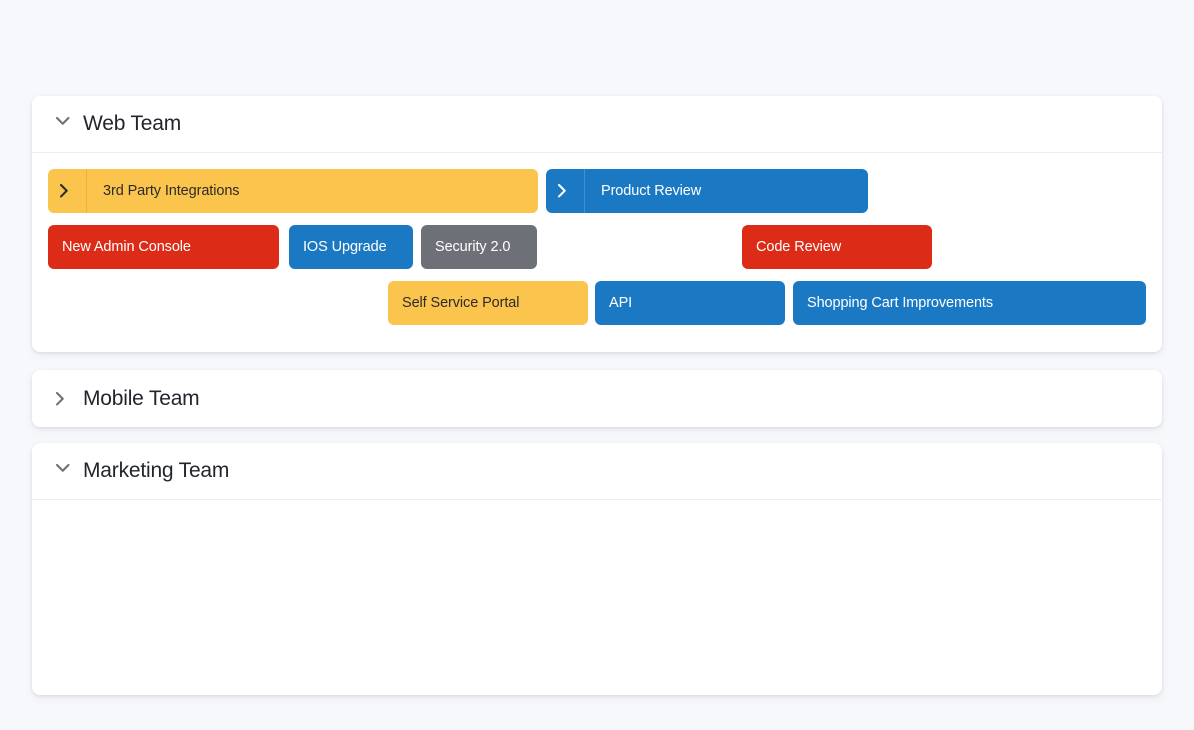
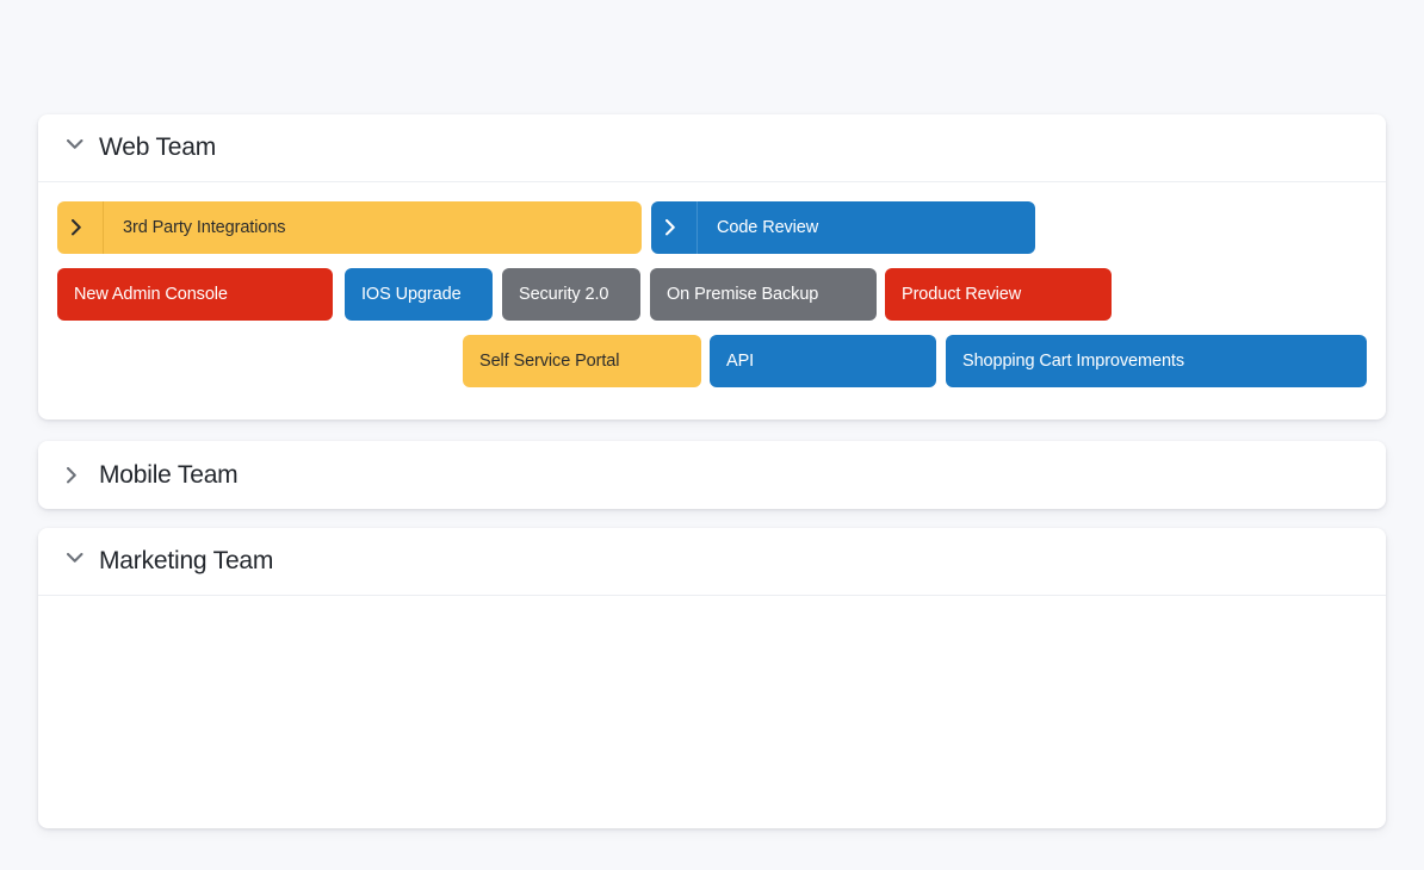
  Web Team
  3rd Party Integrations
- Product Review
+ Code Review
  New Admin Console
  IOS Upgrade
  Security 2.0
+ On Premise Backup
- Code Review
+ Product Review
  Self Service Portal
  API
  Shopping Cart Improvements
  Mobile Team
  Marketing Team
